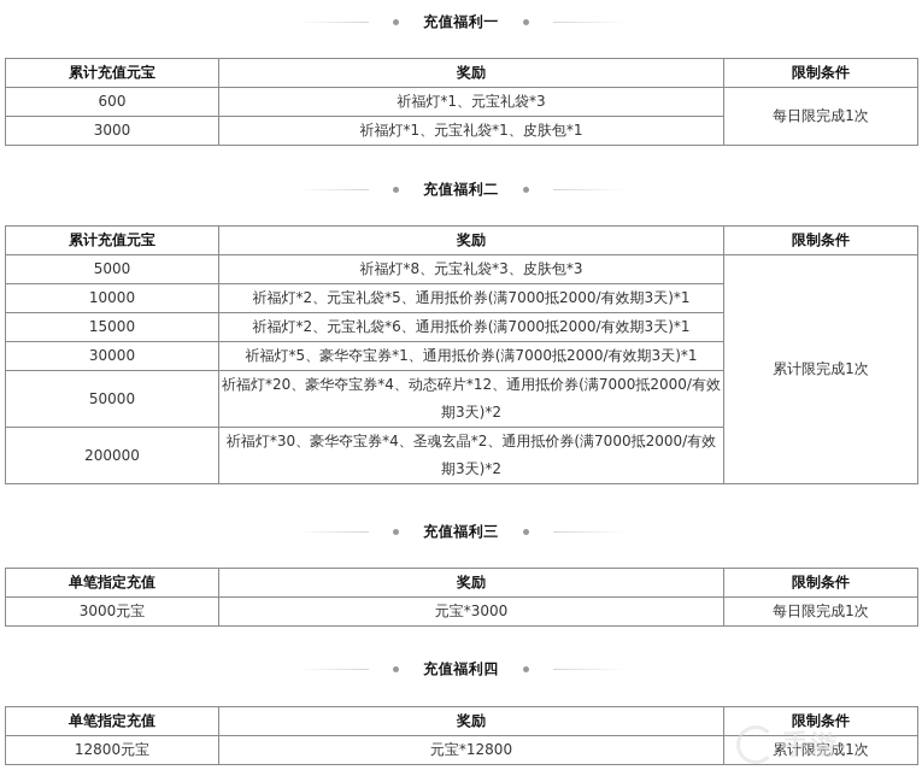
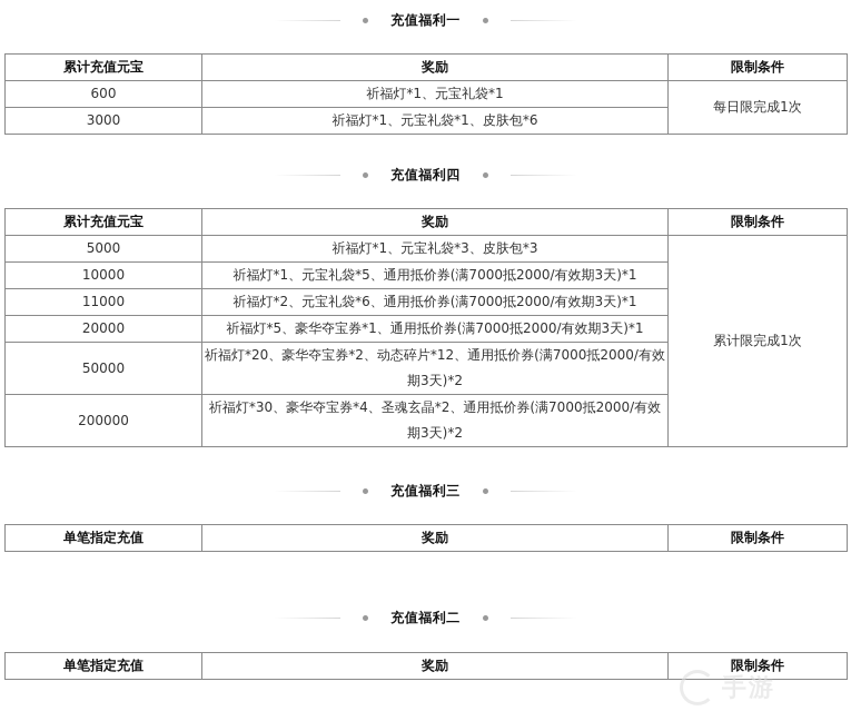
  充值福利一
  累计充值元宝	奖励	限制条件
- 600	祈福灯*1、元宝礼袋*3	每日限完成1次
+ 600	祈福灯*1、元宝礼袋*1	每日限完成1次
- 3000	祈福灯*1、元宝礼袋*1、皮肤包*1
+ 3000	祈福灯*1、元宝礼袋*1、皮肤包*6
- 充值福利二
+ 充值福利四
  累计充值元宝	奖励	限制条件
- 5000	祈福灯*8、元宝礼袋*3、皮肤包*3	累计限完成1次
+ 5000	祈福灯*1、元宝礼袋*3、皮肤包*3	累计限完成1次
- 10000	祈福灯*2、元宝礼袋*5、通用抵价券(满7000抵2000/有效期3天)*1
+ 10000	祈福灯*1、元宝礼袋*5、通用抵价券(满7000抵2000/有效期3天)*1
- 15000	祈福灯*2、元宝礼袋*6、通用抵价券(满7000抵2000/有效期3天)*1
+ 11000	祈福灯*2、元宝礼袋*6、通用抵价券(满7000抵2000/有效期3天)*1
- 30000	祈福灯*5、豪华夺宝券*1、通用抵价券(满7000抵2000/有效期3天)*1
+ 20000	祈福灯*5、豪华夺宝券*1、通用抵价券(满7000抵2000/有效期3天)*1
- 50000	祈福灯*20、豪华夺宝券*4、动态碎片*12、通用抵价券(满7000抵2000/有效期3天)*2
+ 50000	祈福灯*20、豪华夺宝券*2、动态碎片*12、通用抵价券(满7000抵2000/有效期3天)*2
  200000	祈福灯*30、豪华夺宝券*4、圣魂玄晶*2、通用抵价券(满7000抵2000/有效期3天)*2
  充值福利三
  单笔指定充值	奖励	限制条件
- 3000元宝	元宝*3000	每日限完成1次
- 充值福利四
+ 充值福利二
  单笔指定充值	奖励	限制条件
- 12800元宝	元宝*12800	累计限完成1次
  手游
